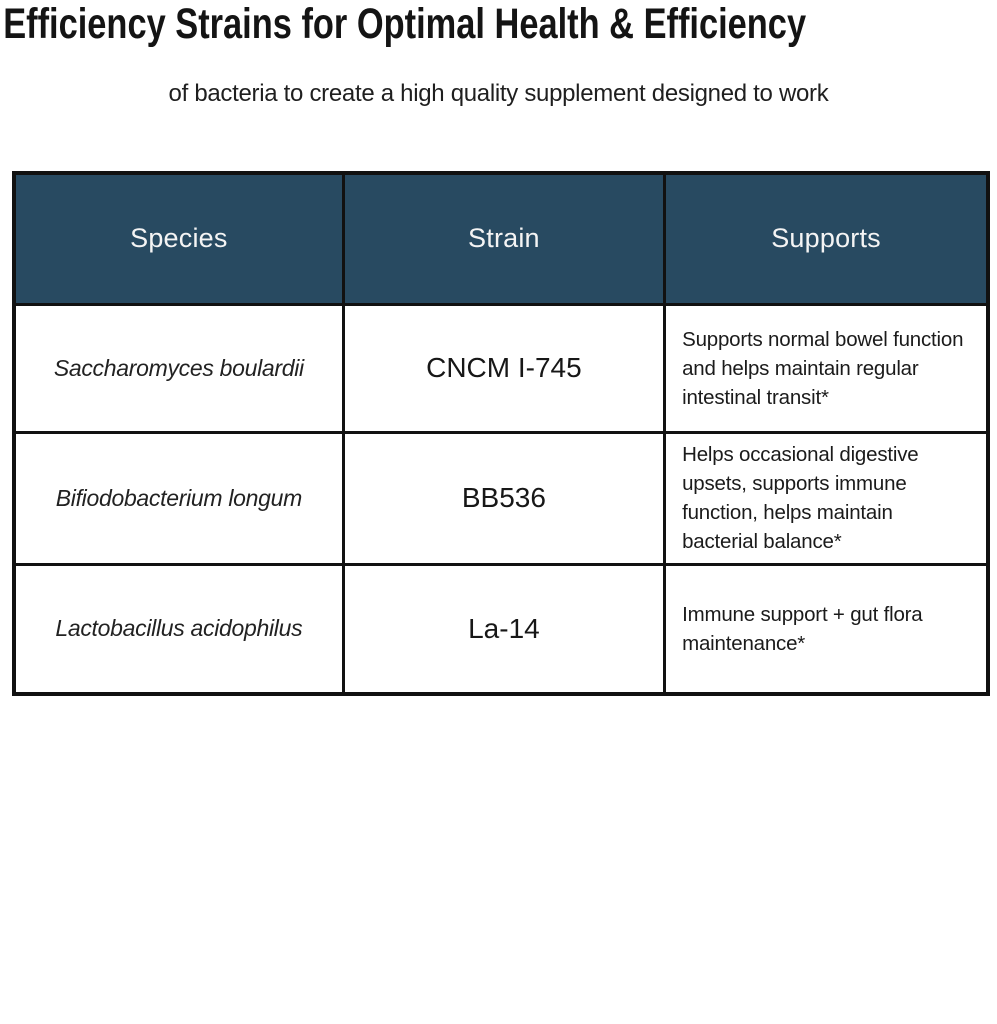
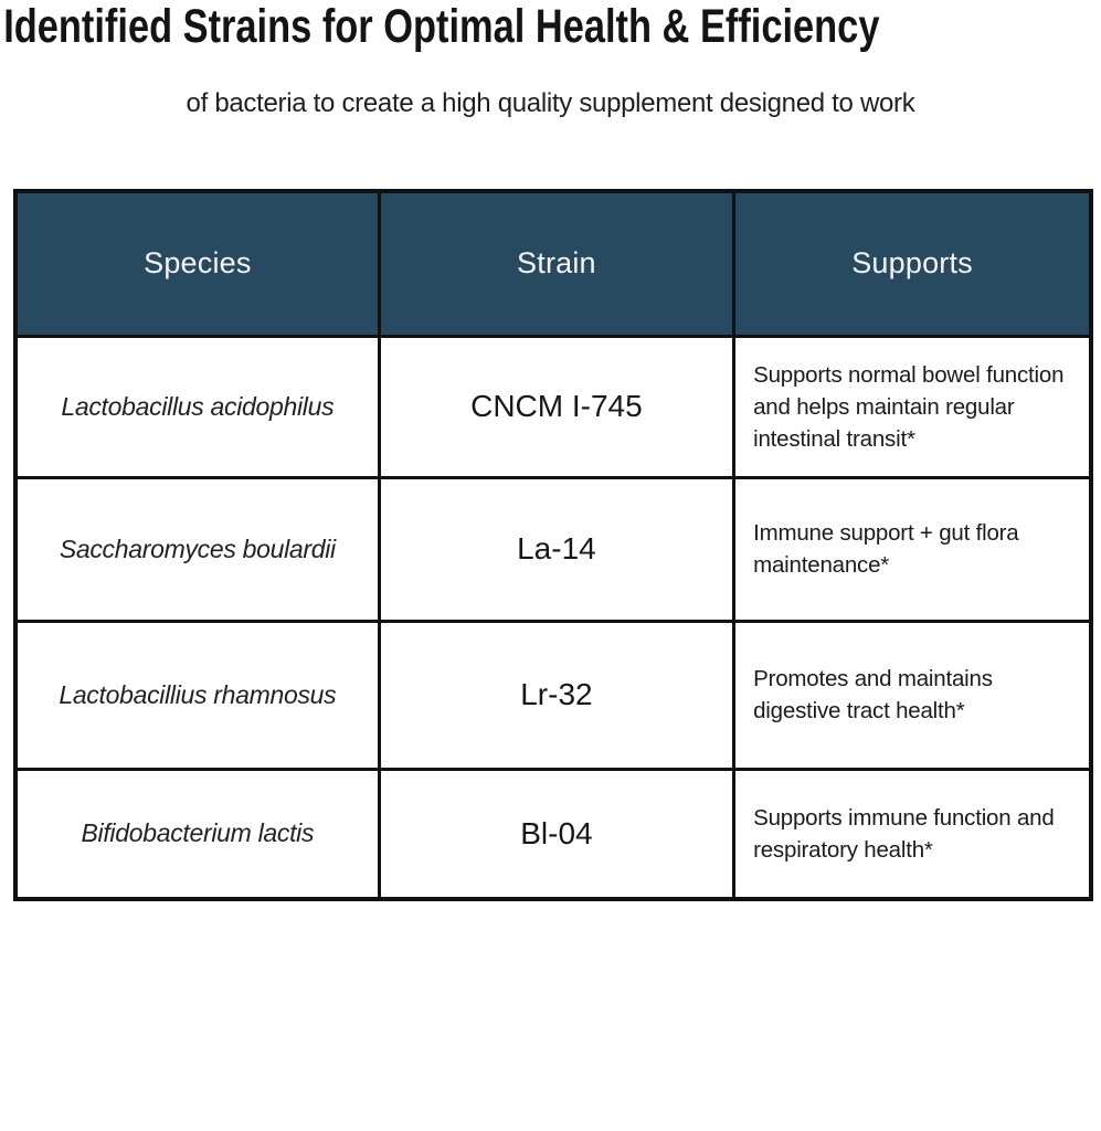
- Efficiency Strains for Optimal Health & Efficiency
+ Identified Strains for Optimal Health & Efficiency
  of bacteria to create a high quality supplement designed to work
  Species	Strain	Supports
- Saccharomyces boulardii	CNCM I-745	Supports normal bowel function and helps maintain regular intestinal transit*
+ Lactobacillus acidophilus	CNCM I-745	Supports normal bowel function and helps maintain regular intestinal transit*
- Bifiodobacterium longum	BB536	Helps occasional digestive upsets, supports immune function, helps maintain bacterial balance*
- Lactobacillus acidophilus	La-14	Immune support + gut flora maintenance*
+ Saccharomyces boulardii	La-14	Immune support + gut flora maintenance*
+ Lactobacillius rhamnosus	Lr-32	Promotes and maintains digestive tract health*
+ Bifidobacterium lactis	Bl-04	Supports immune function and respiratory health*
